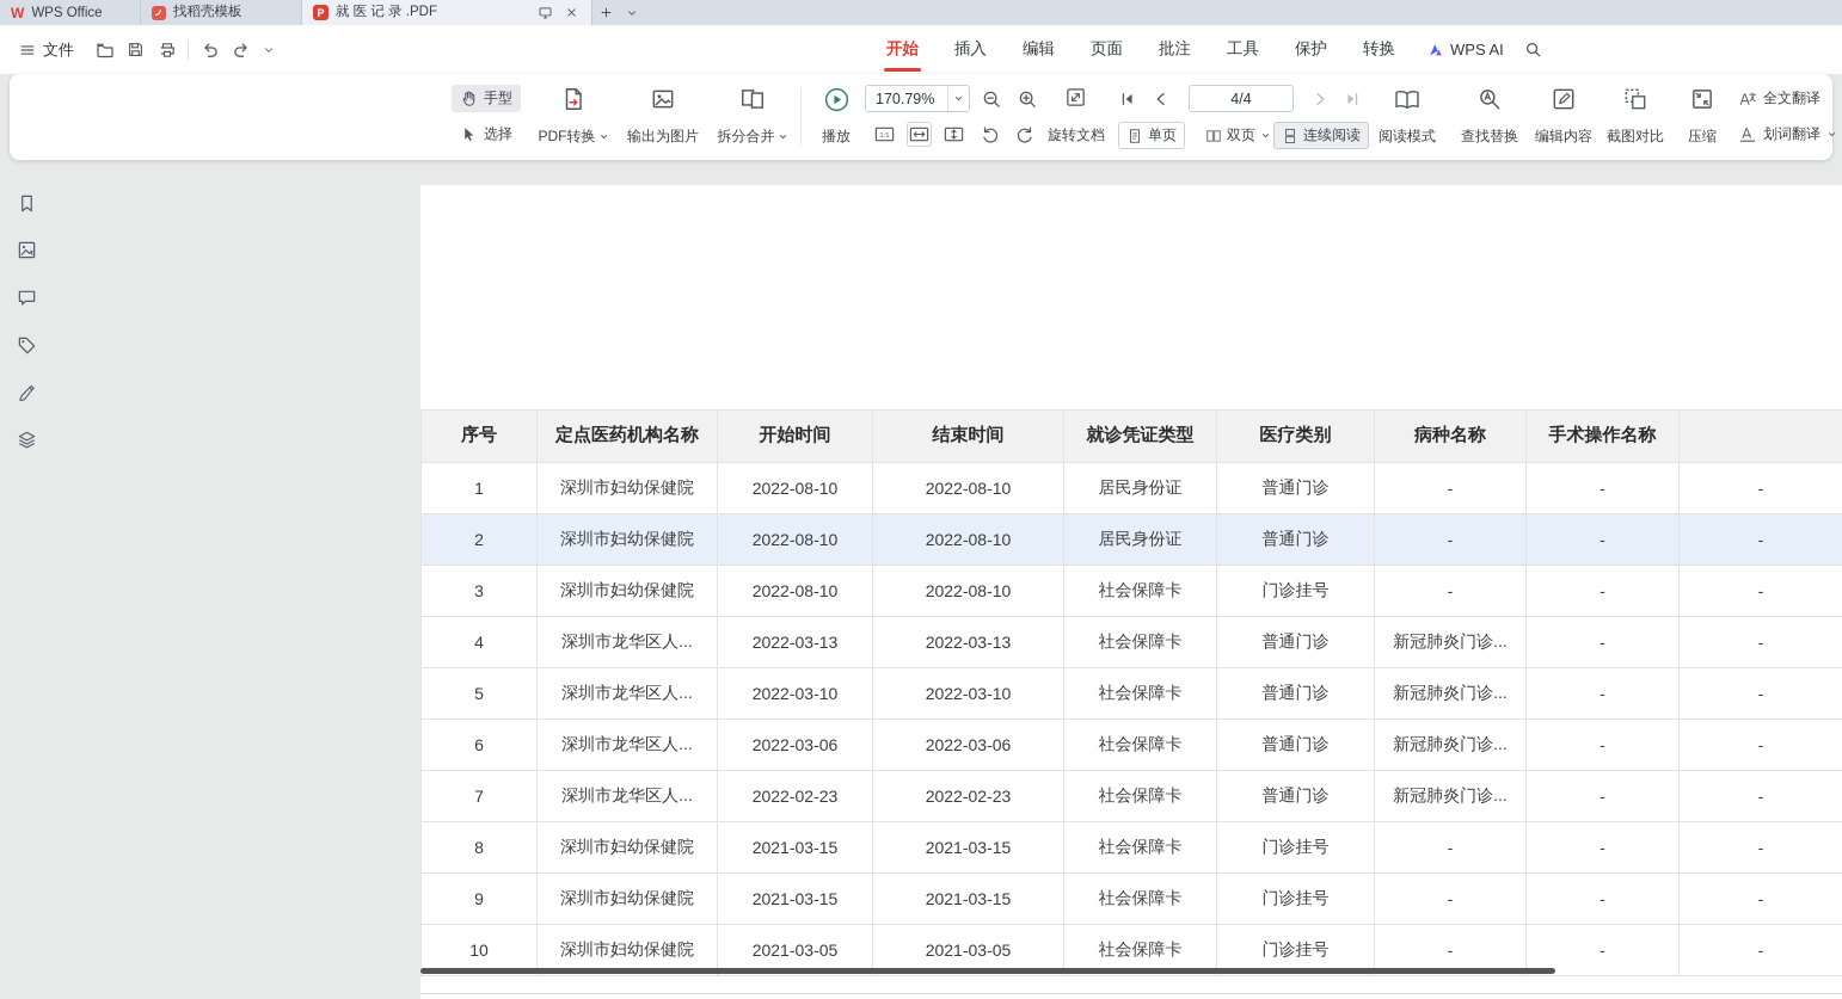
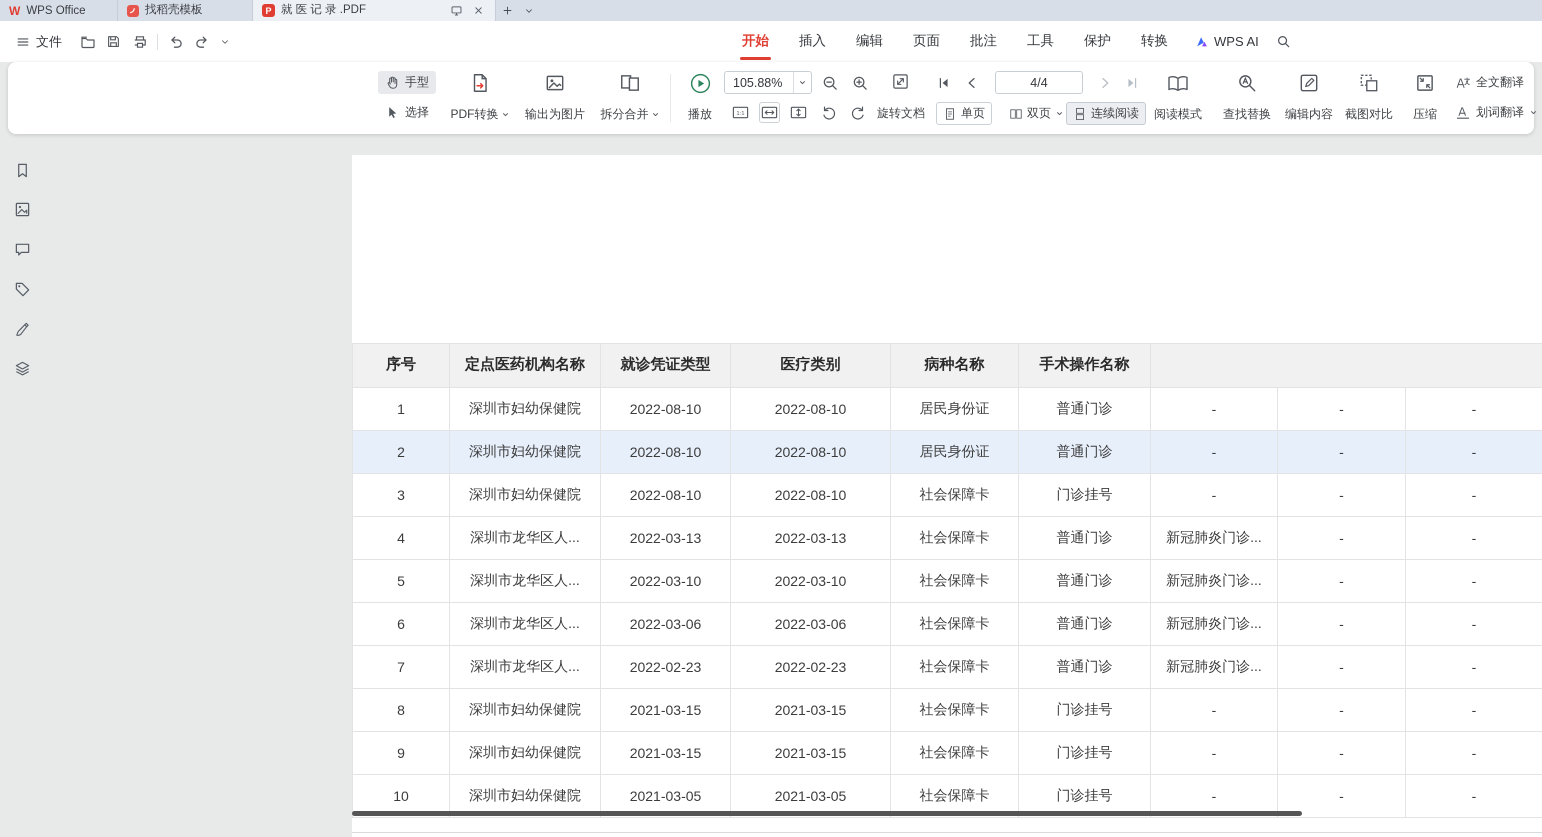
  W
  WPS Office
  找稻壳模板
  P
  就 医 记 录 .PDF
  文件
  开始
  插入
  编辑
  页面
  批注
  工具
  保护
  转换
  WPS AI
  手型
  选择
  PDF转换
  输出为图片
  拆分合并
  播放
- 170.79%
+ 105.88%
  4/4
  阅读模式
  旋转文档
  单页
  双页
  连续阅读
  查找替换
  编辑内容
  截图对比
  压缩
  全文翻译
  划词翻译
  序号
  定点医药机构名称
- 开始时间
- 结束时间
  就诊凭证类型
  医疗类别
  病种名称
  手术操作名称
  1
  深圳市妇幼保健院
  2022-08-10
  2022-08-10
  居民身份证
  普通门诊
  -
  -
  -
  2
  深圳市妇幼保健院
  2022-08-10
  2022-08-10
  居民身份证
  普通门诊
  -
  -
  -
  3
  深圳市妇幼保健院
  2022-08-10
  2022-08-10
  社会保障卡
  门诊挂号
  -
  -
  -
  4
  深圳市龙华区人...
  2022-03-13
  2022-03-13
  社会保障卡
  普通门诊
  新冠肺炎门诊...
  -
  -
  5
  深圳市龙华区人...
  2022-03-10
  2022-03-10
  社会保障卡
  普通门诊
  新冠肺炎门诊...
  -
  -
  6
  深圳市龙华区人...
  2022-03-06
  2022-03-06
  社会保障卡
  普通门诊
  新冠肺炎门诊...
  -
  -
  7
  深圳市龙华区人...
  2022-02-23
  2022-02-23
  社会保障卡
  普通门诊
  新冠肺炎门诊...
  -
  -
  8
  深圳市妇幼保健院
  2021-03-15
  2021-03-15
  社会保障卡
  门诊挂号
  -
  -
  -
  9
  深圳市妇幼保健院
  2021-03-15
  2021-03-15
  社会保障卡
  门诊挂号
  -
  -
  -
  10
  深圳市妇幼保健院
  2021-03-05
  2021-03-05
  社会保障卡
  门诊挂号
  -
  -
  -
